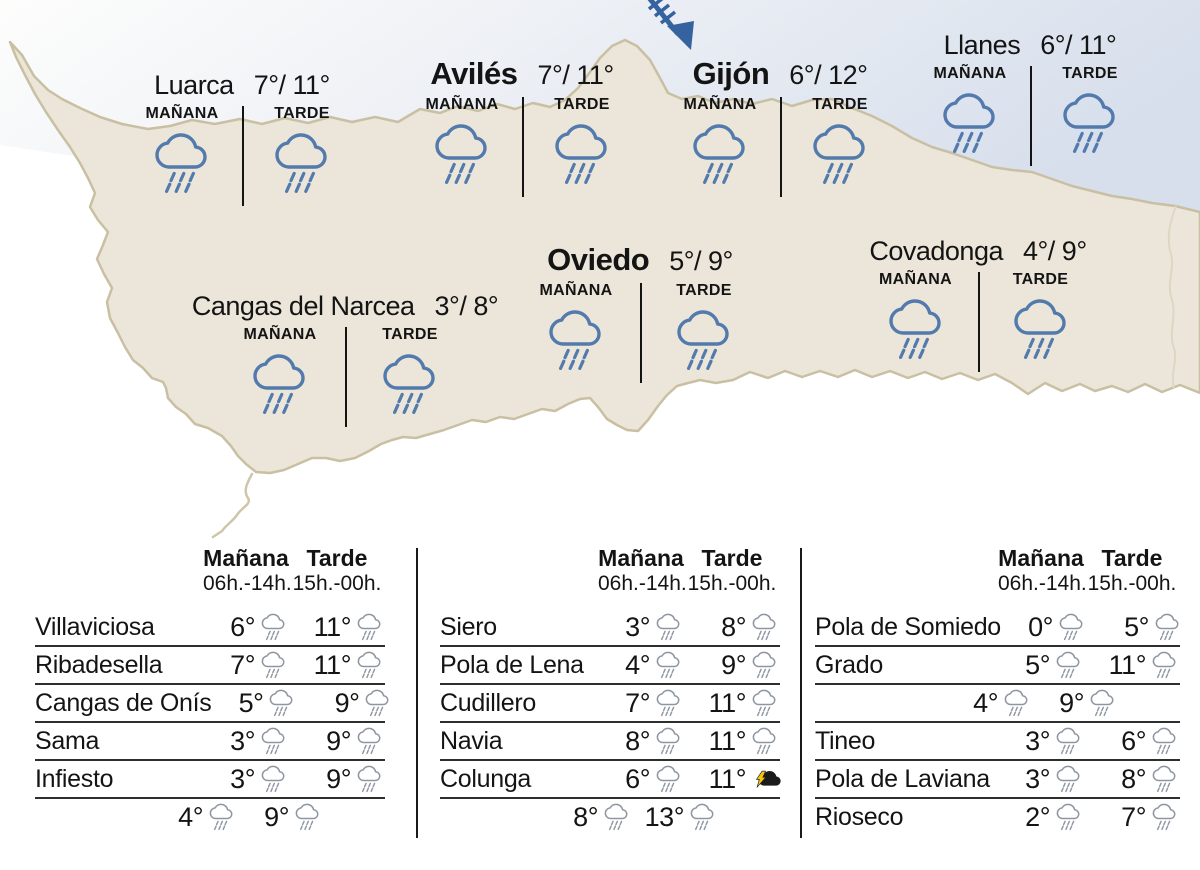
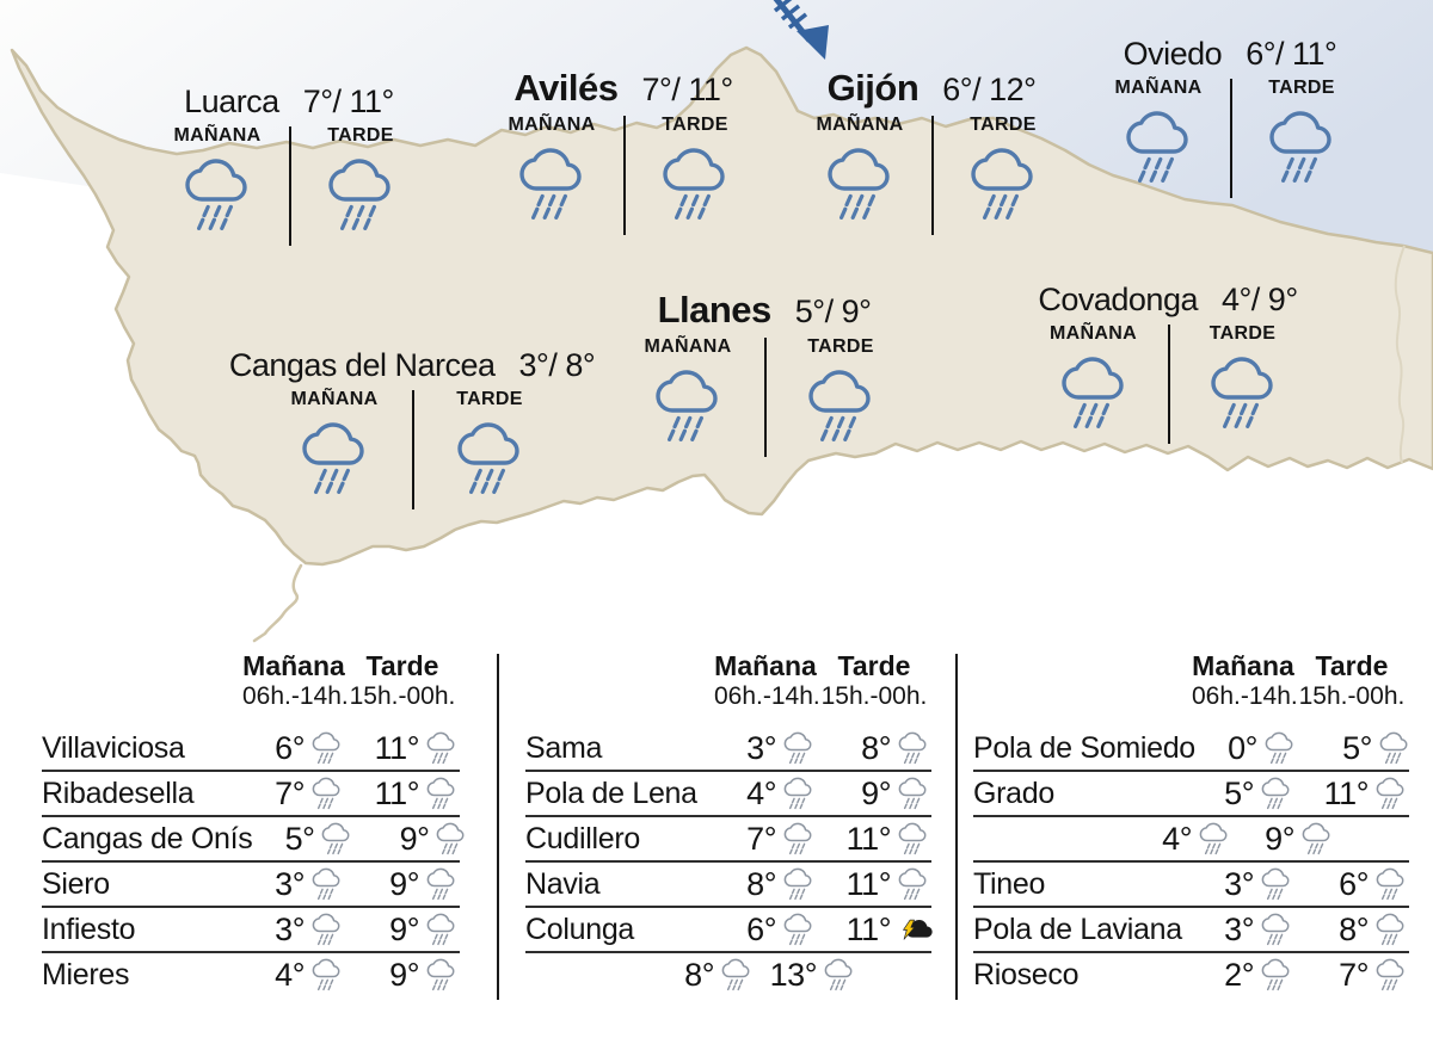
  Luarca
  7°/ 11°
  MAÑANA
  TARDE
  Avilés
  7°/ 11°
  MAÑANA
  TARDE
  Gijón
  6°/ 12°
  MAÑANA
  TARDE
- Llanes
+ Oviedo
  6°/ 11°
  MAÑANA
  TARDE
- Oviedo
+ Llanes
  5°/ 9°
  MAÑANA
  TARDE
  Covadonga
  4°/ 9°
  MAÑANA
  TARDE
  Cangas del Narcea
  3°/ 8°
  MAÑANA
  TARDE
  Mañana
  Tarde
  06h.-14h.
  15h.-00h.
  Villaviciosa
  6°
  11°
  Ribadesella
  7°
  11°
  Cangas de Onís
  5°
  9°
- Sama
+ Siero
  3°
  9°
  Infiesto
  3°
  9°
+ Mieres
  4°
  9°
  Mañana
  Tarde
  06h.-14h.
  15h.-00h.
- Siero
+ Sama
  3°
  8°
  Pola de Lena
  4°
  9°
  Cudillero
  7°
  11°
  Navia
  8°
  11°
  Colunga
  6°
  11°
  8°
  13°
  Mañana
  Tarde
  06h.-14h.
  15h.-00h.
  Pola de Somiedo
  0°
  5°
  Grado
  5°
  11°
  4°
  9°
  Tineo
  3°
  6°
  Pola de Laviana
  3°
  8°
  Rioseco
  2°
  7°
